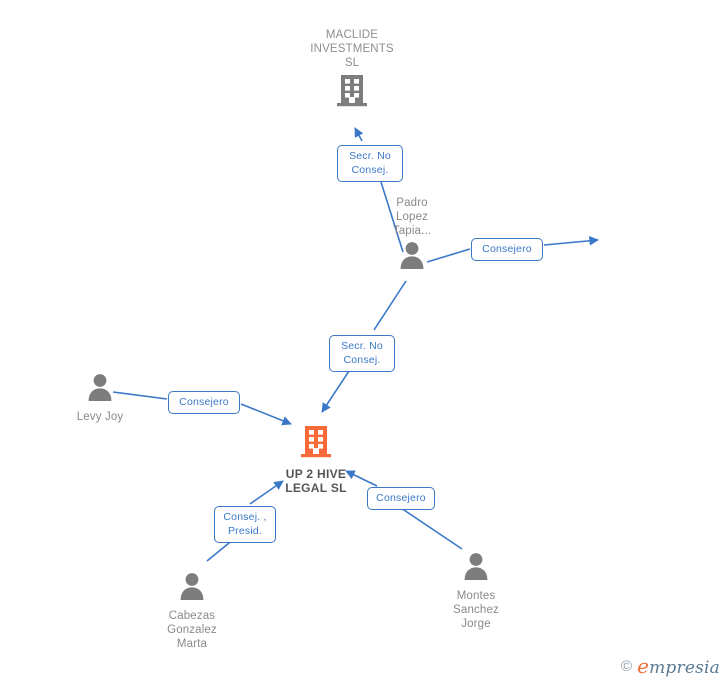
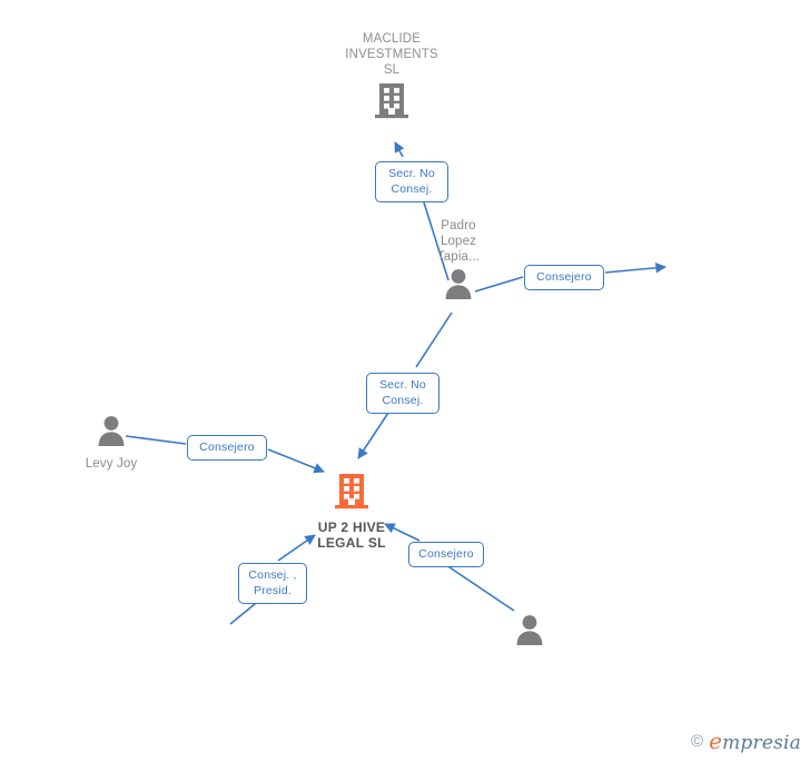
  MACLIDE
  INVESTMENTS
  SL
  UP 2 HIVE
  LEGAL SL
  Padro
  Lopez
  Tapia...
  Levy Joy
- Cabezas
- Gonzalez
- Marta
- Montes
- Sanchez
- Jorge
  Secr. No
  Consej.
  Consejero
  Secr. No
  Consej.
  Consejero
  Consej. ,
  Presid.
  Consejero
  ©
  empresia
